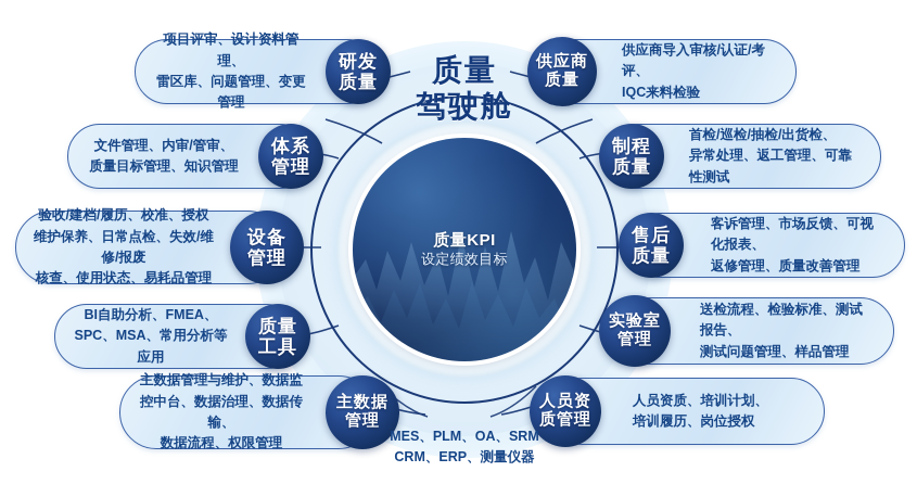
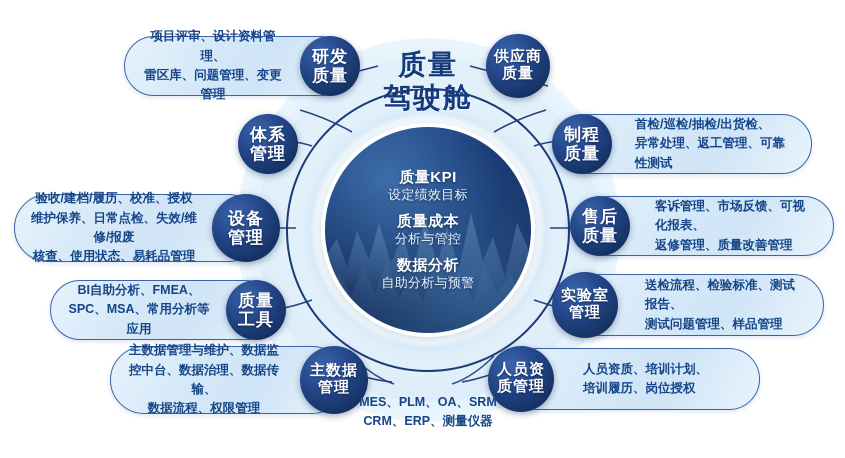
  质量KPI
  设定绩效目标
+ 质量成本
+ 分析与管控
+ 数据分析
+ 自助分析与预警
  质量
  驾驶舱
  项目评审、设计资料管理、
  雷区库、问题管理、变更管理
  研发
  质量
- 文件管理、内审/管审、
- 质量目标管理、知识管理
  体系
  管理
  验收/建档/履历、校准、授权
  维护保养、日常点检、失效/维修/报废
  核查、使用状态、易耗品管理
  设备
  管理
  BI自助分析、FMEA、
  SPC、MSA、常用分析等应用
  质量
  工具
  主数据管理与维护、数据监
  控中台、数据治理、数据传输、
  数据流程、权限管理
  主数据
  管理
- 供应商导入审核/认证/考评、
- IQC来料检验
  供应商
  质量
  首检/巡检/抽检/出货检、
  异常处理、返工管理、可靠性测试
  制程
  质量
  客诉管理、市场反馈、可视化报表、
  返修管理、质量改善管理
  售后
  质量
  送检流程、检验标准、测试报告、
  测试问题管理、样品管理
  实验室
  管理
  人员资质、培训计划、
  培训履历、岗位授权
  人员资
  质管理
  MES、PLM、OA、SRM
  CRM、ERP、测量仪器
